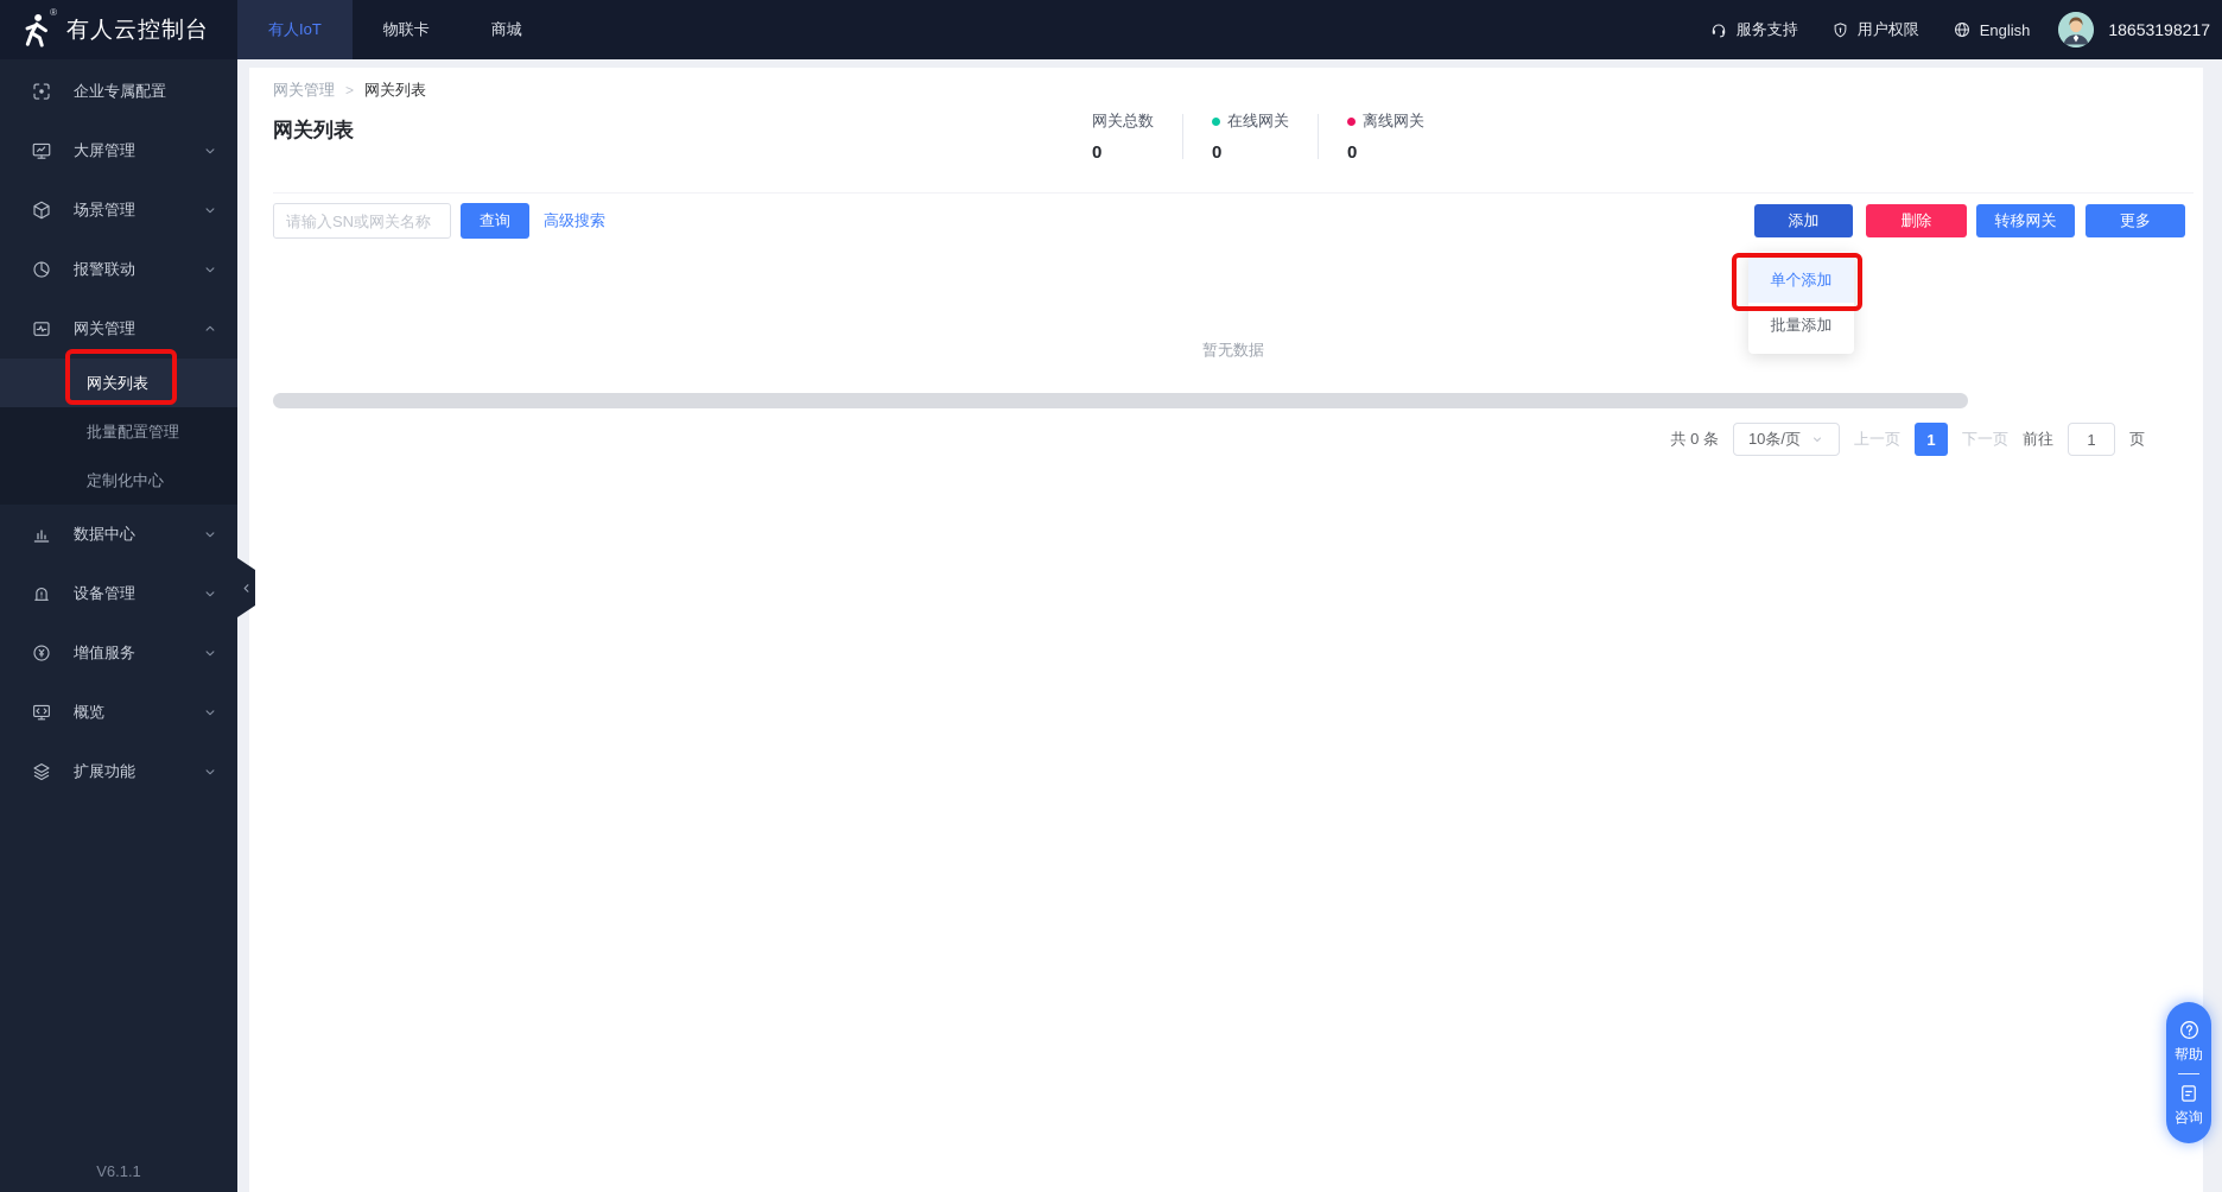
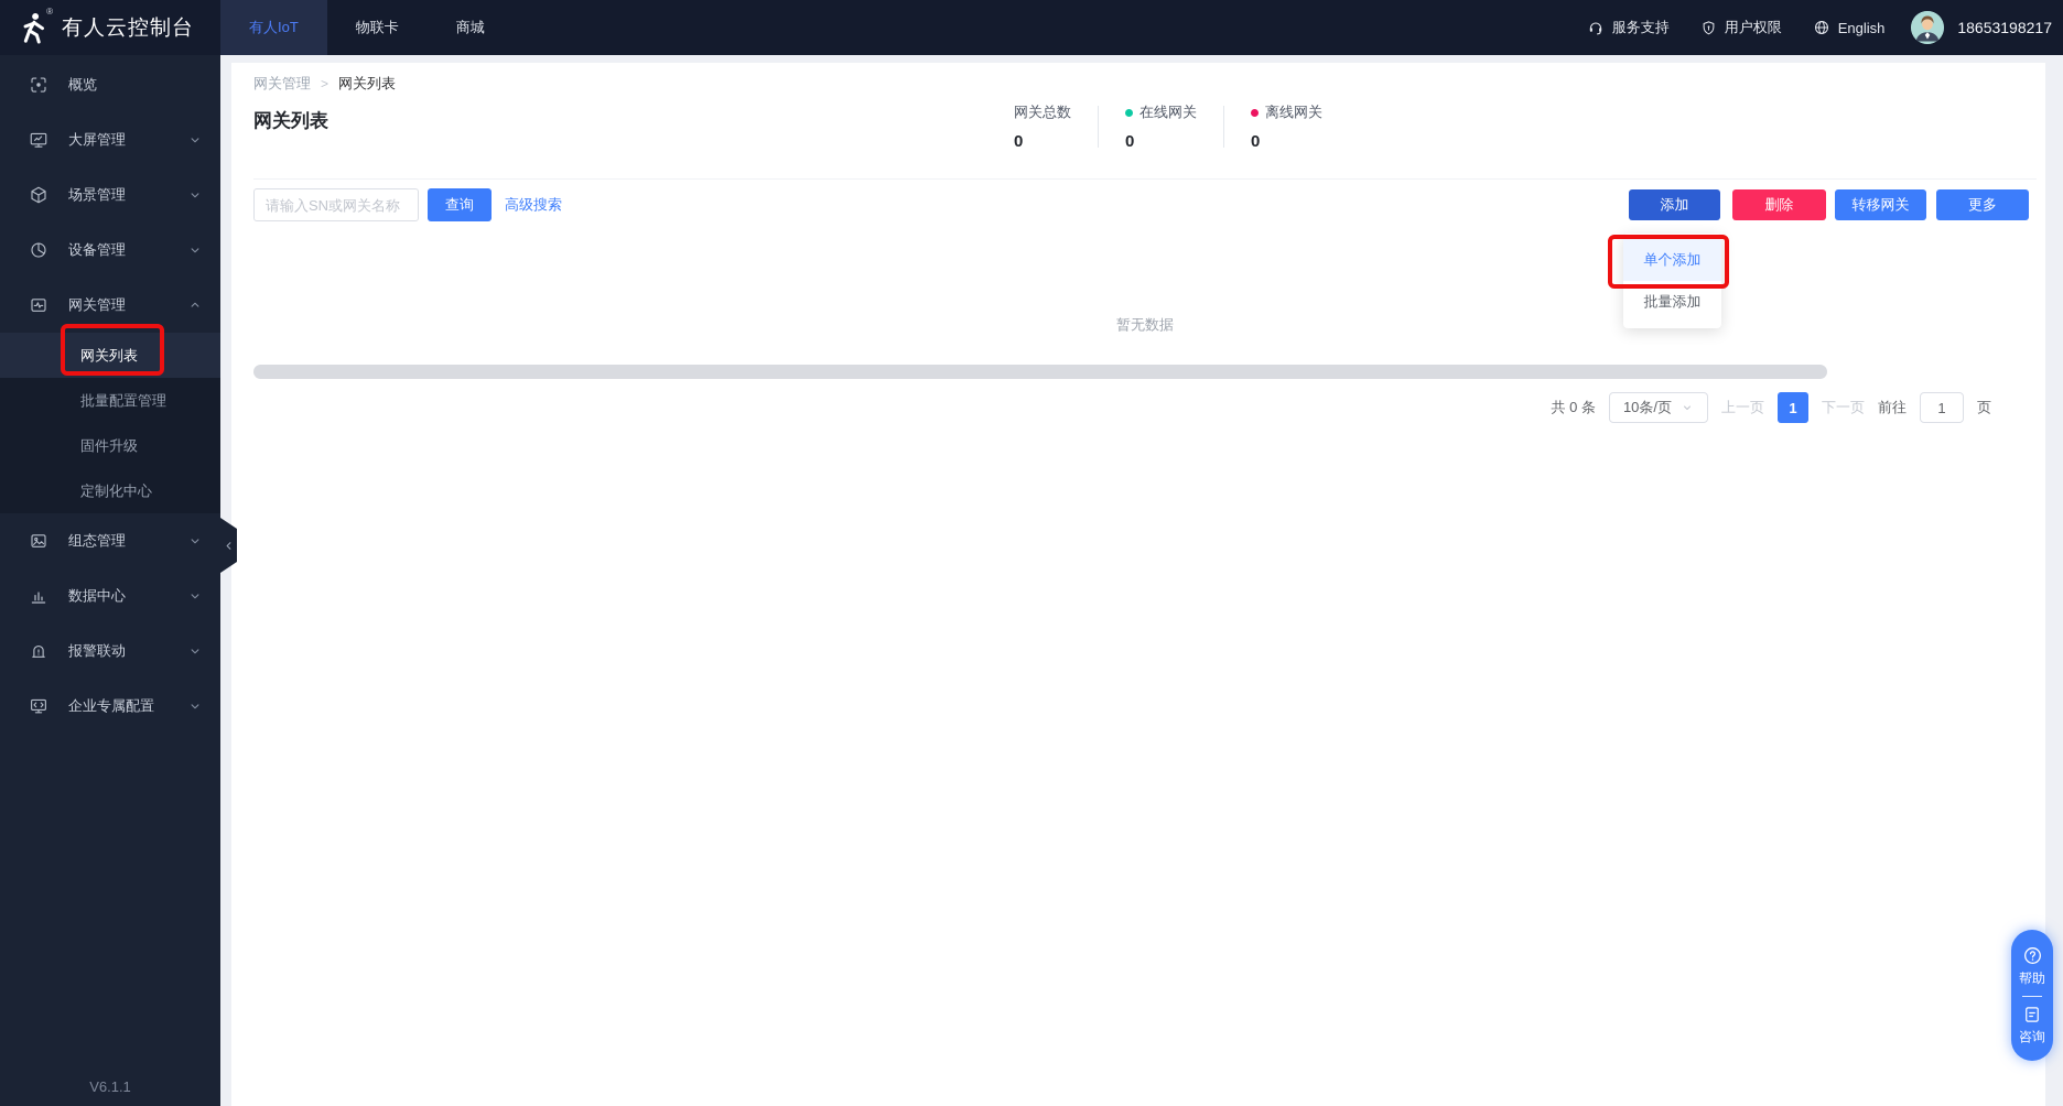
  ®
  有人云控制台
  有人IoT
  物联卡
  商城
  服务支持
  用户权限
  English
  18653198217
- 企业专属配置
+ 概览
  大屏管理
  场景管理
- 报警联动
+ 设备管理
  网关管理
  网关列表
  批量配置管理
+ 固件升级
  定制化中心
+ 组态管理
  数据中心
- 设备管理
+ 报警联动
- 增值服务
- 概览
+ 企业专属配置
- 扩展功能
  V6.1.1
  网关管理
  >
  网关列表
  网关列表
  网关总数
  0
  在线网关
  0
  离线网关
  0
  请输入SN或网关名称
  查询
  高级搜索
  添加
  删除
  转移网关
  更多
  暂无数据
  共 0 条
  10条/页
  上一页
  1
  下一页
  前往
  1
  页
  单个添加
  批量添加
  帮助
  咨询
